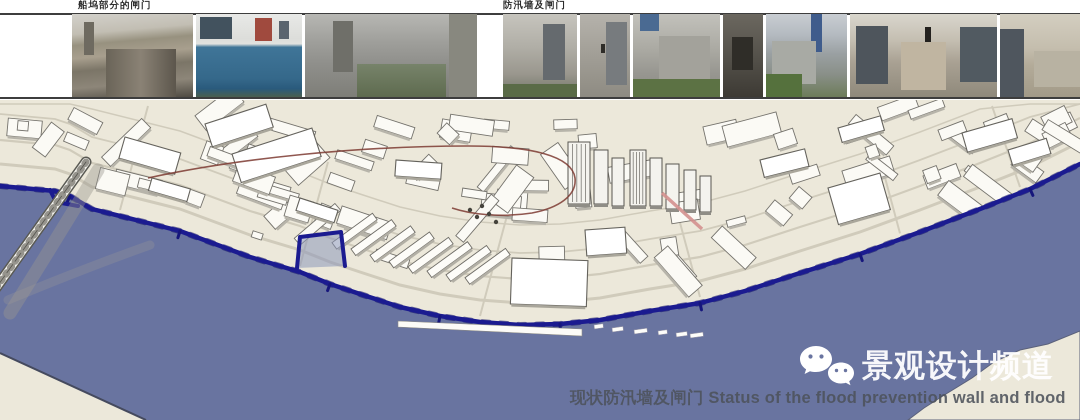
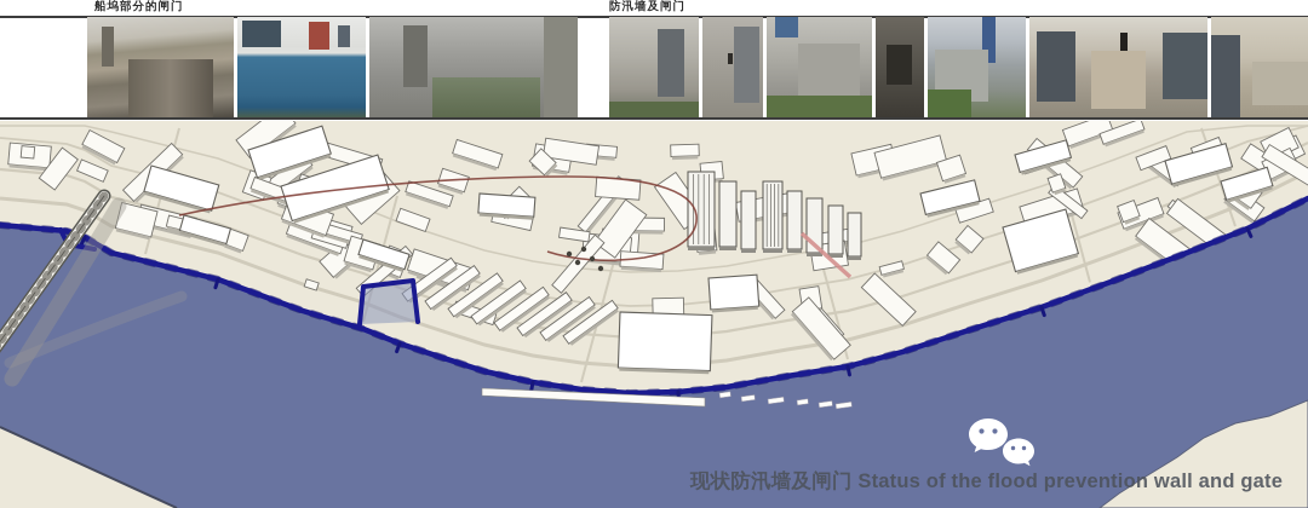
  船坞部分的闸门
  防汛墙及闸门
- 景观设计频道
- 现状防汛墙及闸门 Status of the flood prevention wall and flood
+ 现状防汛墙及闸门 Status of the flood prevention wall and gate
